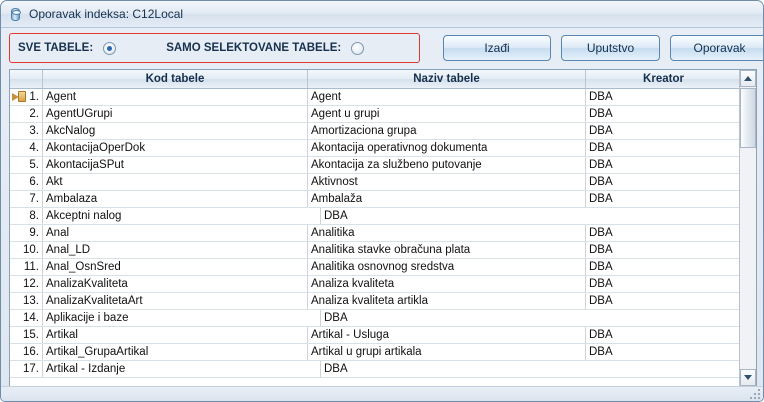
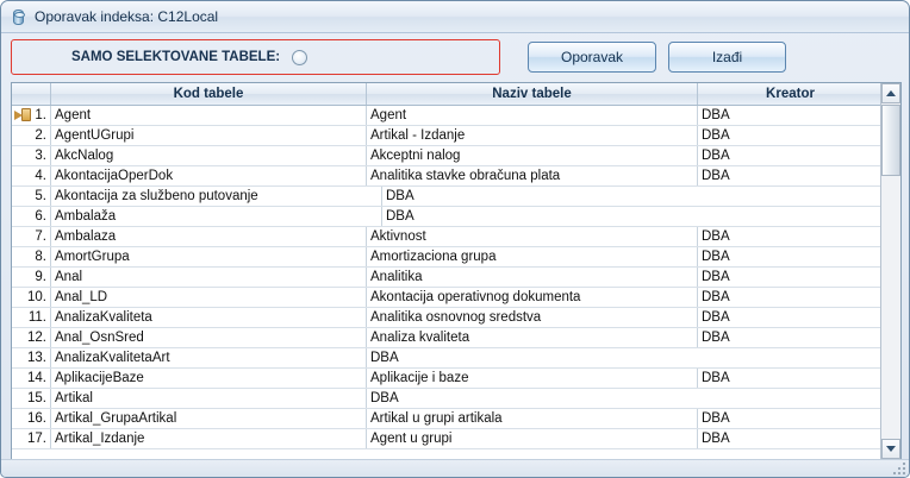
  Oporavak indeksa: C12Local
- SVE TABELE:
  SAMO SELEKTOVANE TABELE:
- Izađi
+ Oporavak
- Uputstvo
- Oporavak
+ Izađi
  Kod tabele
  Naziv tabele
  Kreator
  1.
  Agent
  Agent
  DBA
  2.
  AgentUGrupi
- Agent u grupi
+ Artikal - Izdanje
  DBA
  3.
  AkcNalog
- Amortizaciona grupa
+ Akceptni nalog
  DBA
  4.
  AkontacijaOperDok
- Akontacija operativnog dokumenta
+ Analitika stavke obračuna plata
  DBA
  5.
- AkontacijaSPut
  Akontacija za službeno putovanje
  DBA
  6.
- Akt
- Aktivnost
+ Ambalaža
  DBA
  7.
  Ambalaza
- Ambalaža
+ Aktivnost
  DBA
  8.
+ AmortGrupa
- Akceptni nalog
+ Amortizaciona grupa
  DBA
  9.
  Anal
  Analitika
  DBA
  10.
  Anal_LD
- Analitika stavke obračuna plata
+ Akontacija operativnog dokumenta
  DBA
  11.
- Anal_OsnSred
+ AnalizaKvaliteta
  Analitika osnovnog sredstva
  DBA
  12.
- AnalizaKvaliteta
+ Anal_OsnSred
  Analiza kvaliteta
  DBA
  13.
  AnalizaKvalitetaArt
- Analiza kvaliteta artikla
  DBA
  14.
+ AplikacijeBaze
  Aplikacije i baze
  DBA
  15.
  Artikal
- Artikal - Usluga
  DBA
  16.
  Artikal_GrupaArtikal
  Artikal u grupi artikala
  DBA
  17.
+ Artikal_Izdanje
- Artikal - Izdanje
+ Agent u grupi
  DBA
